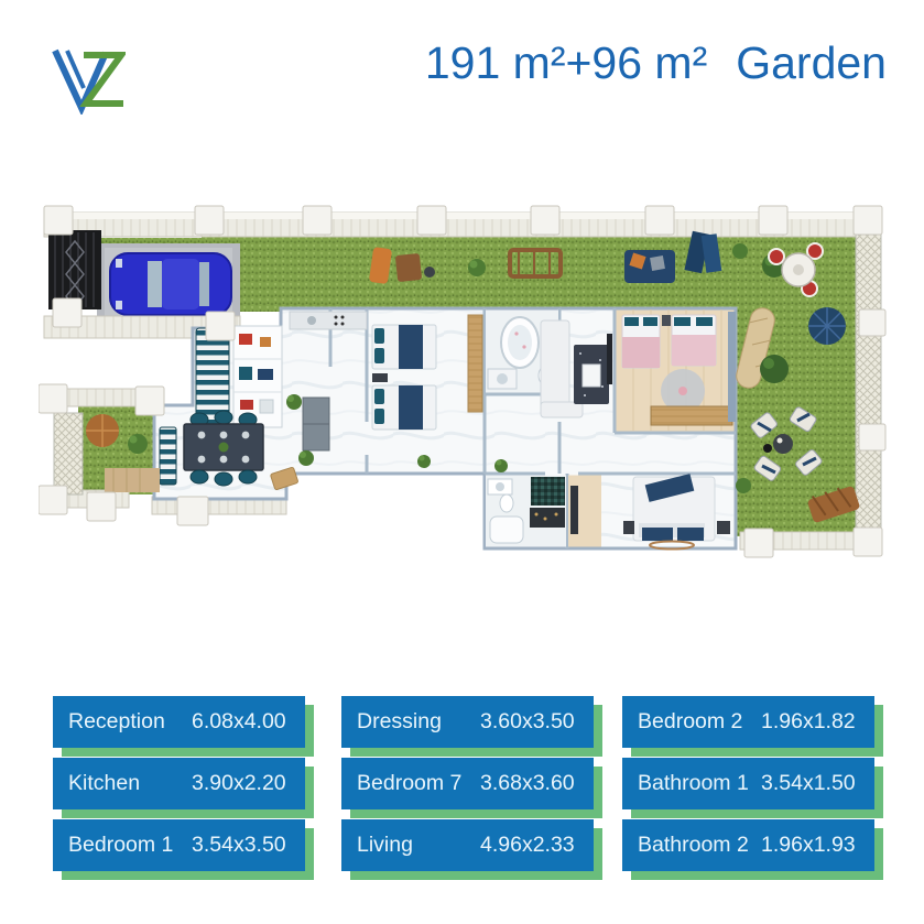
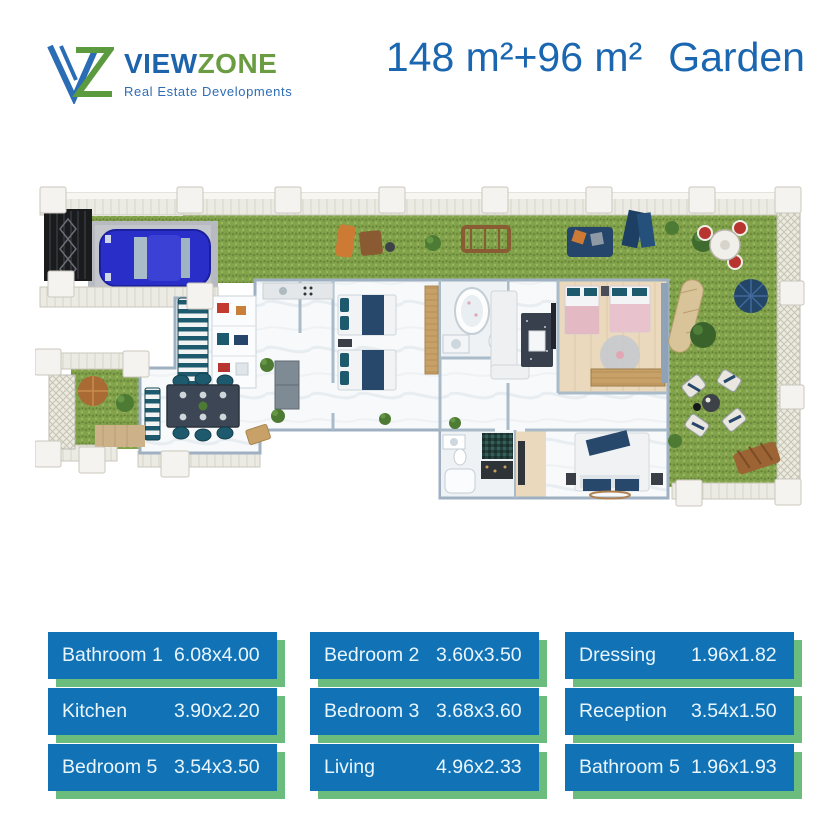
+ VIEWZONE
+ Real Estate Developments
- 191 m²+96 m² Garden
+ 148 m²+96 m² Garden
- Reception
+ Bathroom 1
  6.08x4.00
  Kitchen
  3.90x2.20
- Bedroom 1
+ Bedroom 5
  3.54x3.50
- Dressing
+ Bedroom 2
  3.60x3.50
- Bedroom 7
+ Bedroom 3
  3.68x3.60
  Living
  4.96x2.33
- Bedroom 2
+ Dressing
  1.96x1.82
- Bathroom 1
+ Reception
  3.54x1.50
- Bathroom 2
+ Bathroom 5
  1.96x1.93
